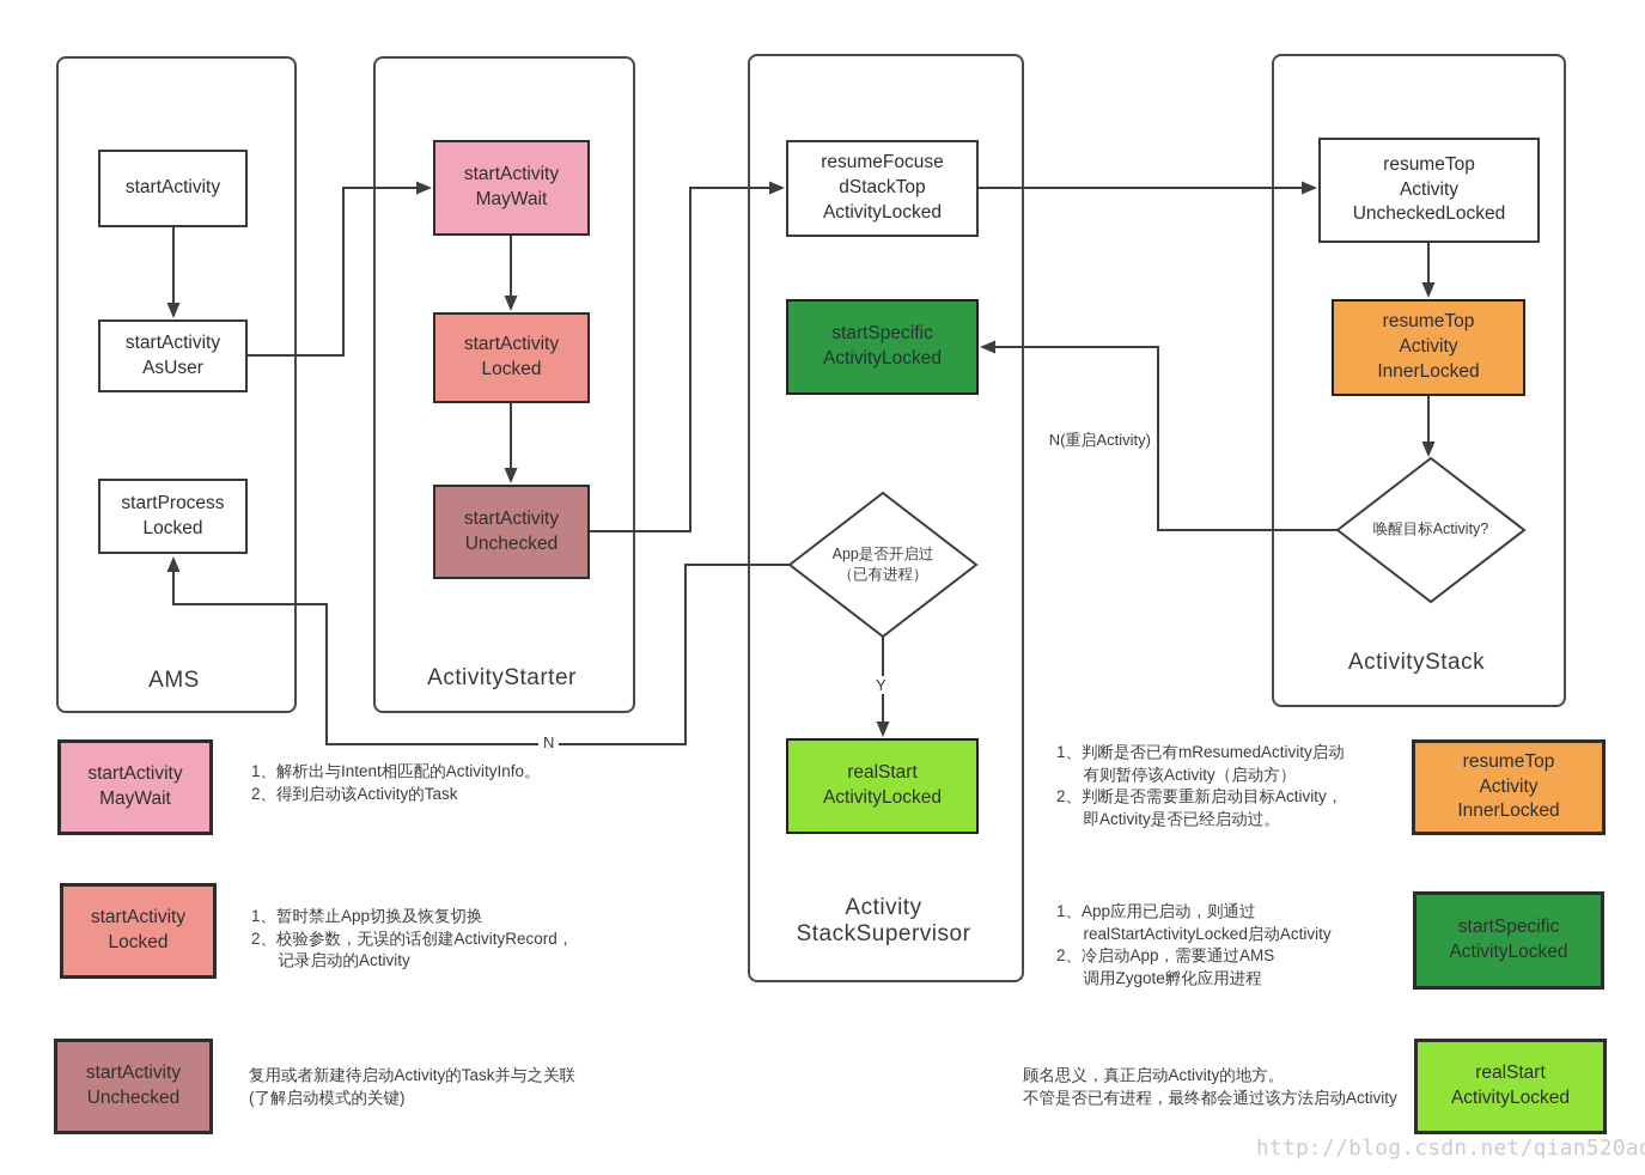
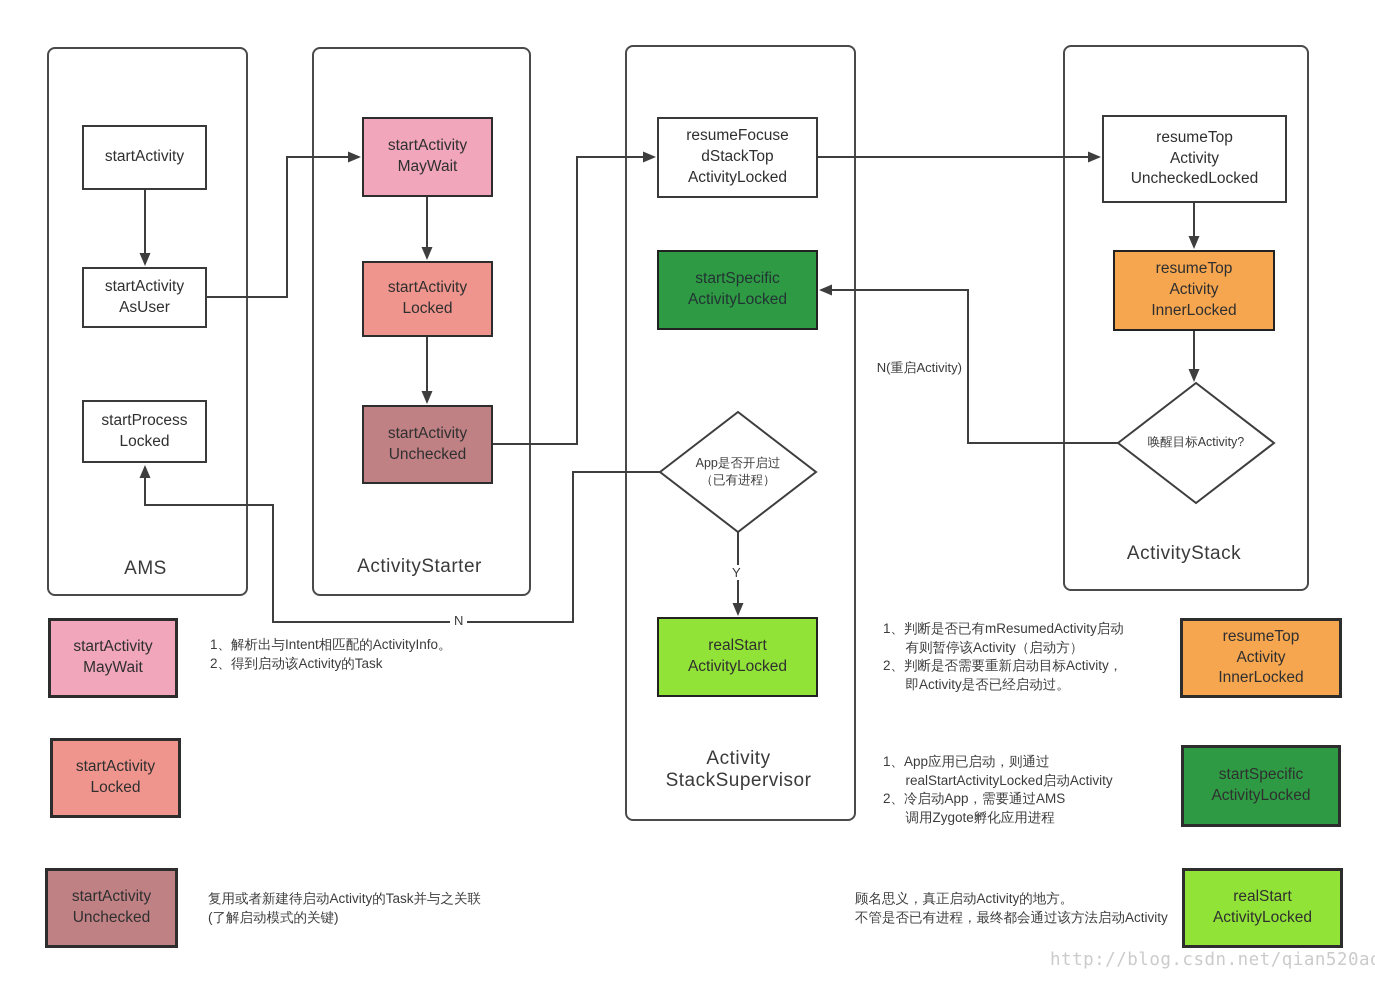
  AMS
  ActivityStarter
  Activity
  StackSupervisor
  ActivityStack
  startActivity
  startActivity
  AsUser
  startProcess
  Locked
  startActivity
  MayWait
  startActivity
  Locked
  startActivity
  Unchecked
  resumeFocuse
  dStackTop
  ActivityLocked
  startSpecific
  ActivityLocked
  realStart
  ActivityLocked
  resumeTop
  Activity
  UncheckedLocked
  resumeTop
  Activity
  InnerLocked
  App是否开启过
  （已有进程）
  唤醒目标Activity?
  Y
  N
  N(重启Activity)
  startActivity
  MayWait
  1、解析出与Intent相匹配的ActivityInfo。
  2、得到启动该Activity的Task
  startActivity
  Locked
- 1、暂时禁止App切换及恢复切换
- 2、校验参数，无误的话创建ActivityRecord，
- 记录启动的Activity
  startActivity
  Unchecked
  复用或者新建待启动Activity的Task并与之关联
  (了解启动模式的关键)
  1、判断是否已有mResumedActivity启动
  有则暂停该Activity（启动方）
  2、判断是否需要重新启动目标Activity，
  即Activity是否已经启动过。
  resumeTop
  Activity
  InnerLocked
  1、App应用已启动，则通过
  realStartActivityLocked启动Activity
  2、冷启动App，需要通过AMS
  调用Zygote孵化应用进程
  startSpecific
  ActivityLocked
  顾名思义，真正启动Activity的地方。
  不管是否已有进程，最终都会通过该方法启动Activity
  realStart
  ActivityLocked
  http://blog.csdn.net/qian520a
